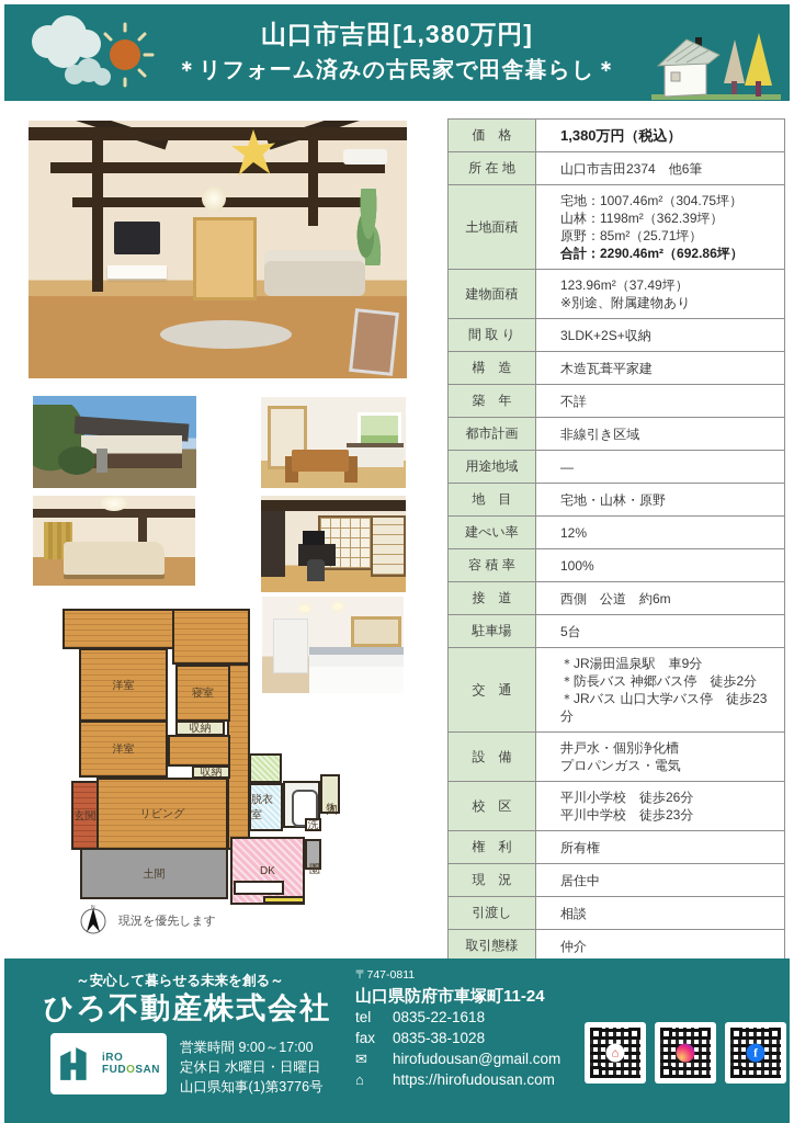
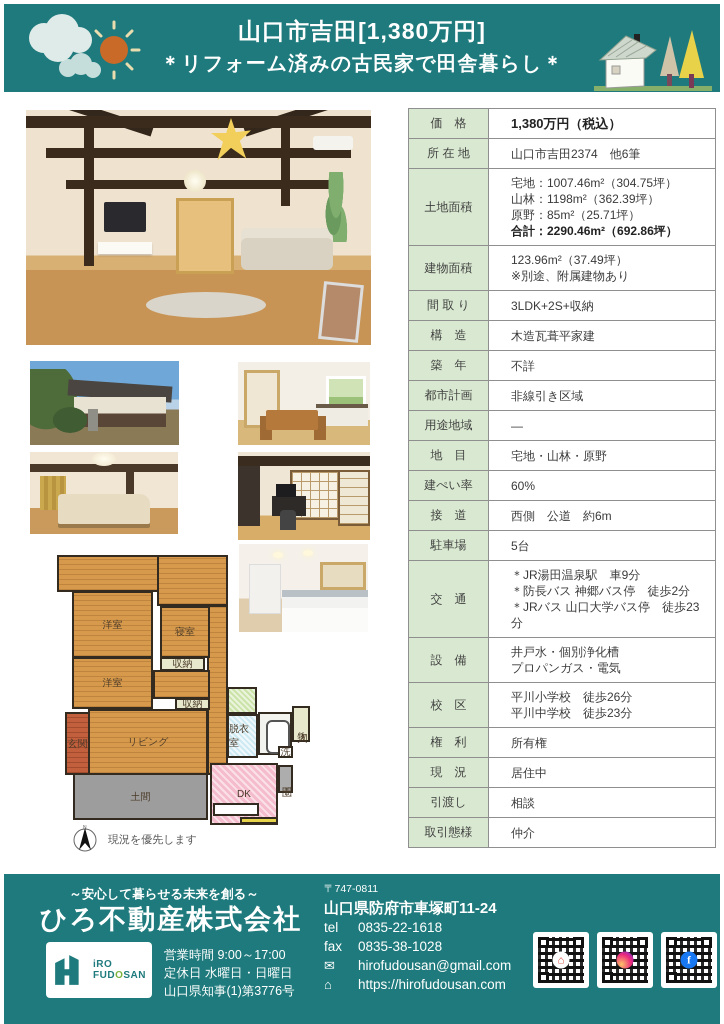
  山口市吉田[1,380万円]
  ＊リフォーム済みの古民家で田舎暮らし＊
  洋室
  寝室
  収納
  洋室
  収納
  玄関
  リビング
  土間
  脱衣室
  洗
  DK
  現況を優先します
  価 格
  1,380万円（税込）
  所 在 地
  山口市吉田2374 他6筆
  土地面積
  宅地：1007.46m²（304.75坪）
  山林：1198m²（362.39坪）
  原野：85m²（25.71坪）
  合計：2290.46m²（692.86坪）
  建物面積
  123.96m²（37.49坪）
  ※別途、附属建物あり
  間 取 り
  3LDK+2S+収納
  構 造
  木造瓦葺平家建
  築 年
  不詳
  都市計画
  非線引き区域
  用途地域
  ―
  地 目
  宅地・山林・原野
  建ぺい率
- 12%
+ 60%
- 容 積 率
- 100%
  接 道
  西側 公道 約6m
  駐車場
  5台
  交 通
  ＊JR湯田温泉駅 車9分
  ＊防長バス 神郷バス停 徒歩2分
  ＊JRバス 山口大学バス停 徒歩23分
  設 備
  井戸水・個別浄化槽
  プロパンガス・電気
  校 区
  平川小学校 徒歩26分
  平川中学校 徒歩23分
  権 利
  所有権
  現 況
  居住中
  引渡し
  相談
  取引態様
  仲介
  ～安心して暮らせる未来を創る～
  ひろ不動産株式会社
  iRO
  FUDOSAN
  営業時間 9:00～17:00
  定休日 水曜日・日曜日
  山口県知事(1)第3776号
  〒747-0811
  山口県防府市車塚町11-24
  tel 0835-22-1618
  fax 0835-38-1028
  ✉ hirofudousan@gmail.com
  ⌂ https://hirofudousan.com
  ⌂
  f
